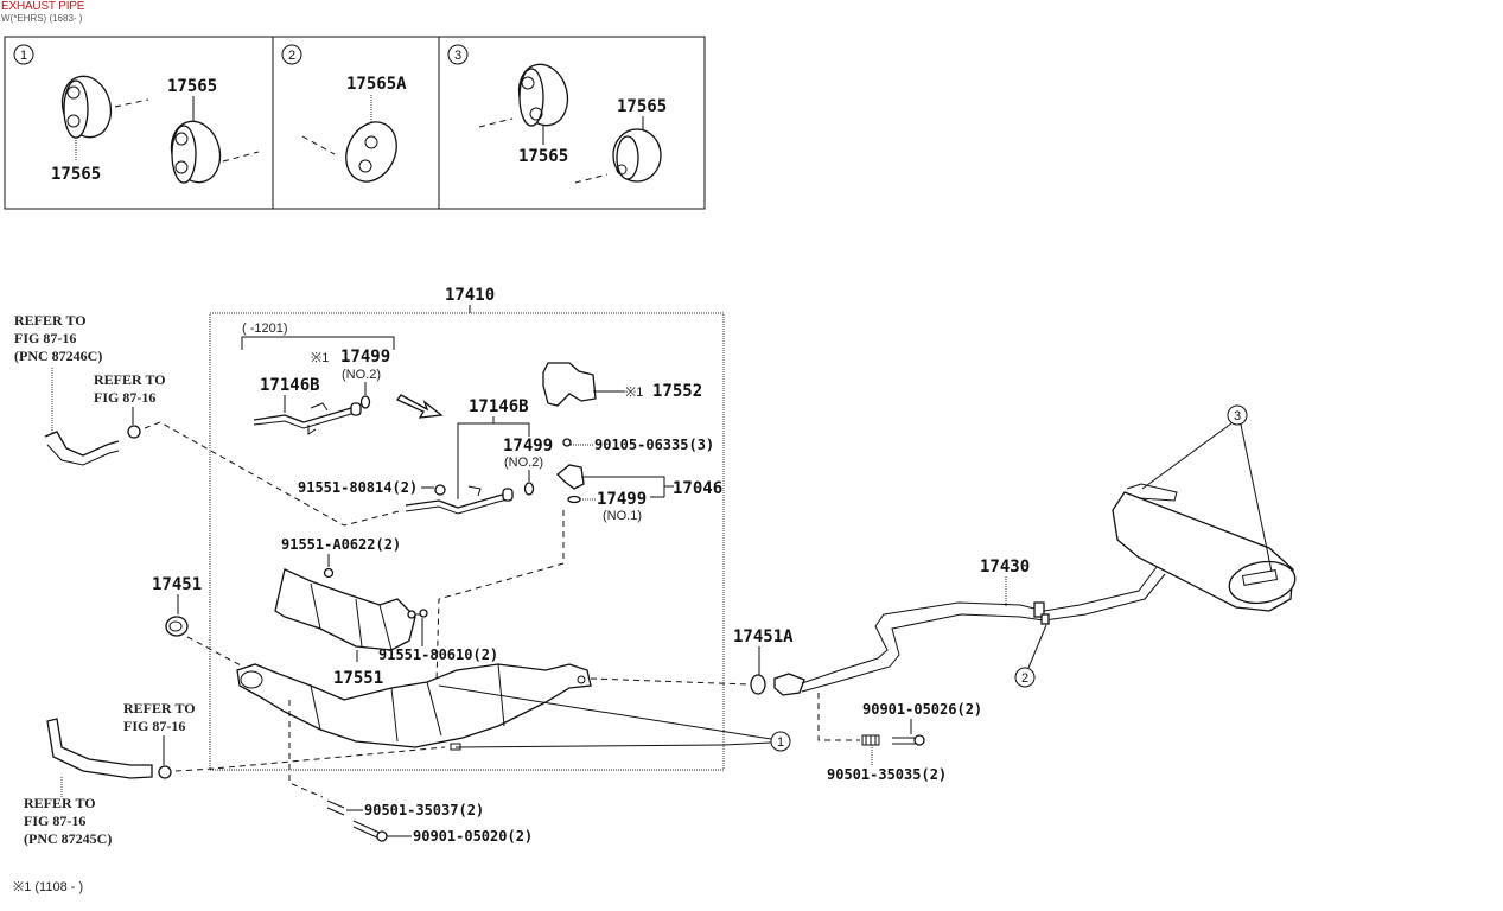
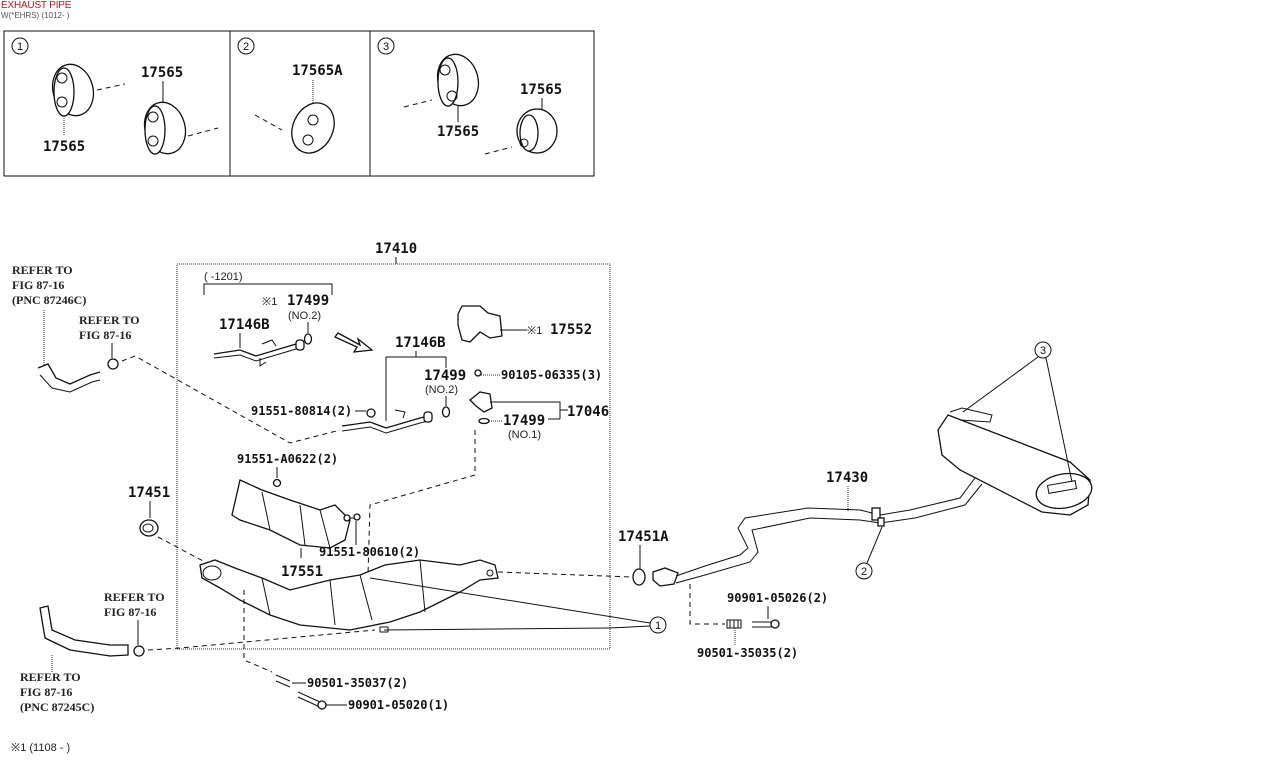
  EXHAUST PIPE
- W(*EHRS) (1683- )
+ W(*EHRS) (1012- )
  1
  17565
  17565
  2
  17565A
  3
  17565
  17565
  17410
  ( -1201)
  ※1
  17499
  (NO.2)
  17146B
  ※1
  17552
  17146B
  17499
  (NO.2)
  90105-06335(3)
  17046
  17499
  (NO.1)
  91551-80814(2)
  91551-A0622(2)
  91551-80610(2)
  17551
  17451
  17451A
  17430
  1
  2
  3
  90901-05026(2)
  90501-35035(2)
  90501-35037(2)
- 90901-05020(2)
+ 90901-05020(1)
  REFER TO
  FIG 87-16
  (PNC 87246C)
  REFER TO
  FIG 87-16
  REFER TO
  FIG 87-16
  REFER TO
  FIG 87-16
  (PNC 87245C)
  ※1 (1108 - )
